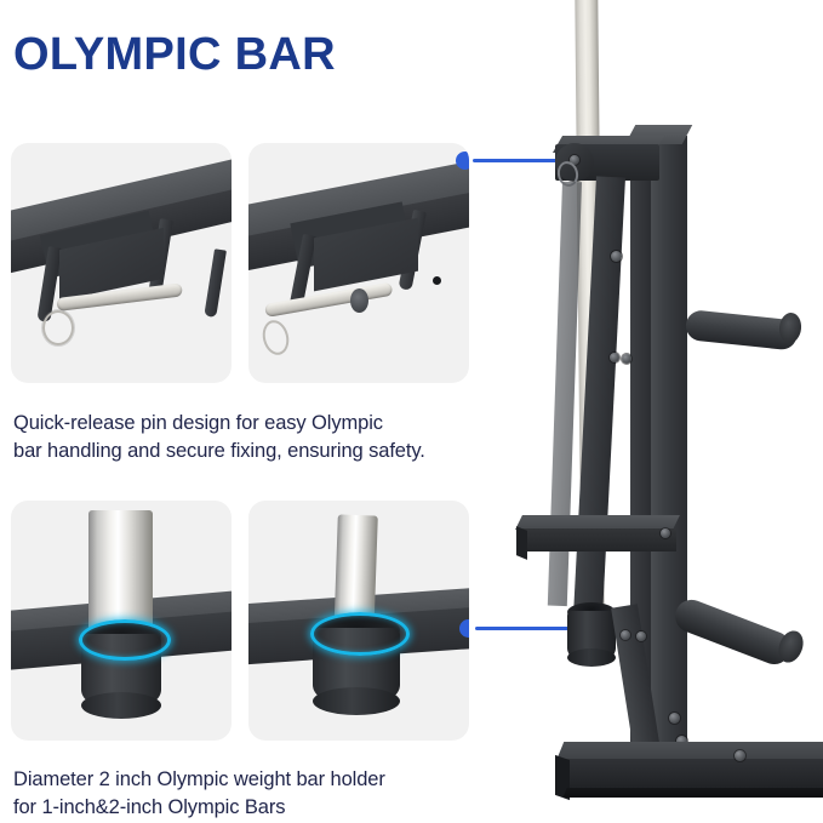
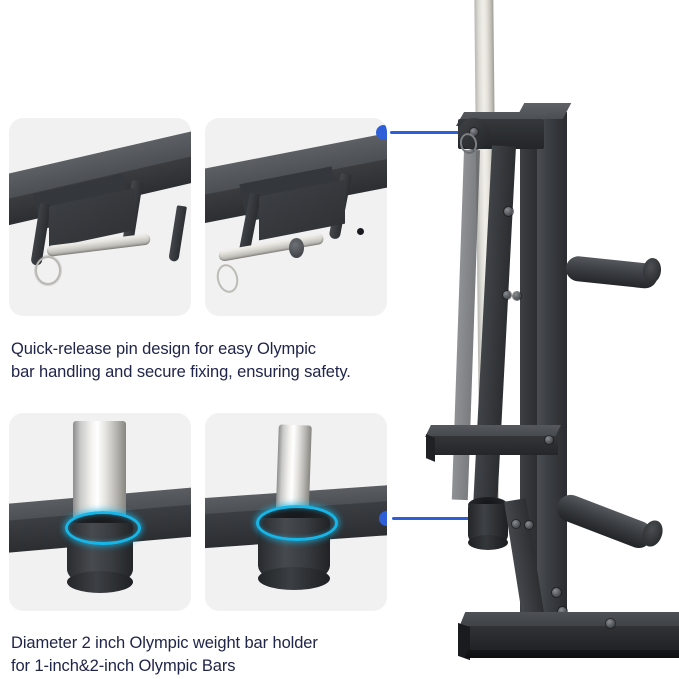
- OLYMPIC BAR
  Quick-release pin design for easy Olympic
  bar handling and secure fixing, ensuring safety.
  Diameter 2 inch Olympic weight bar holder
  for 1-inch&2-inch Olympic Bars
